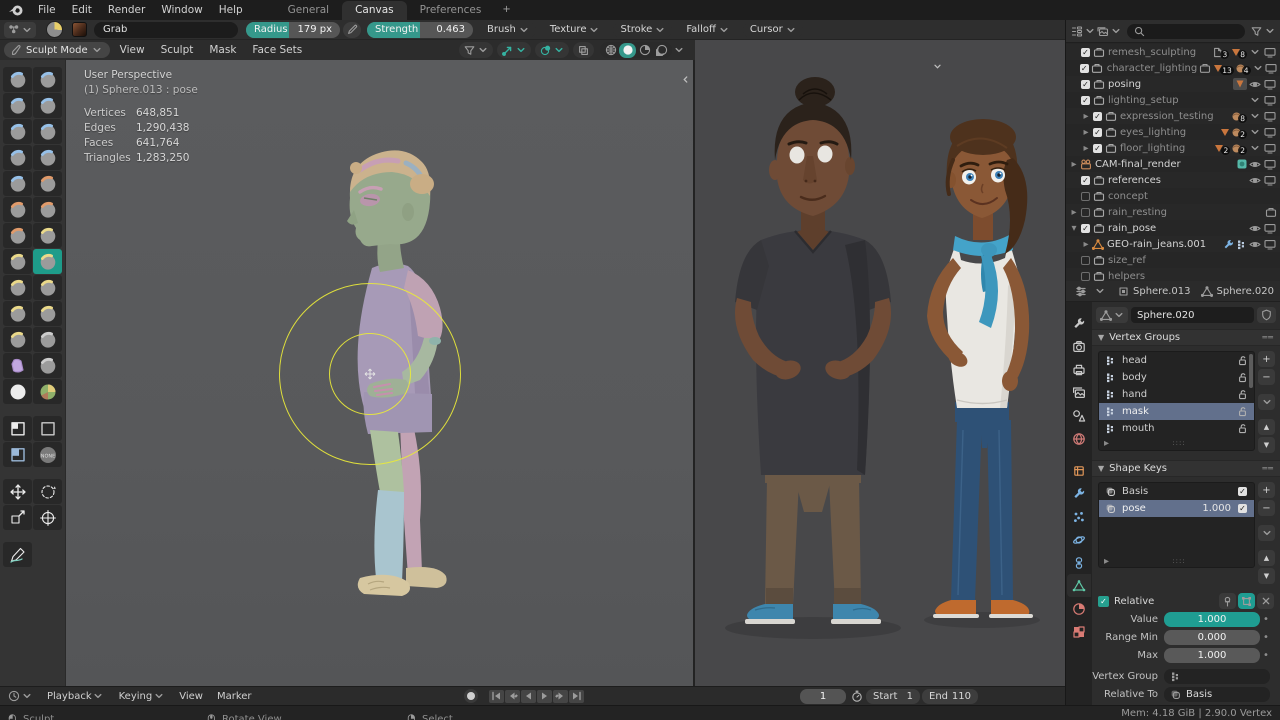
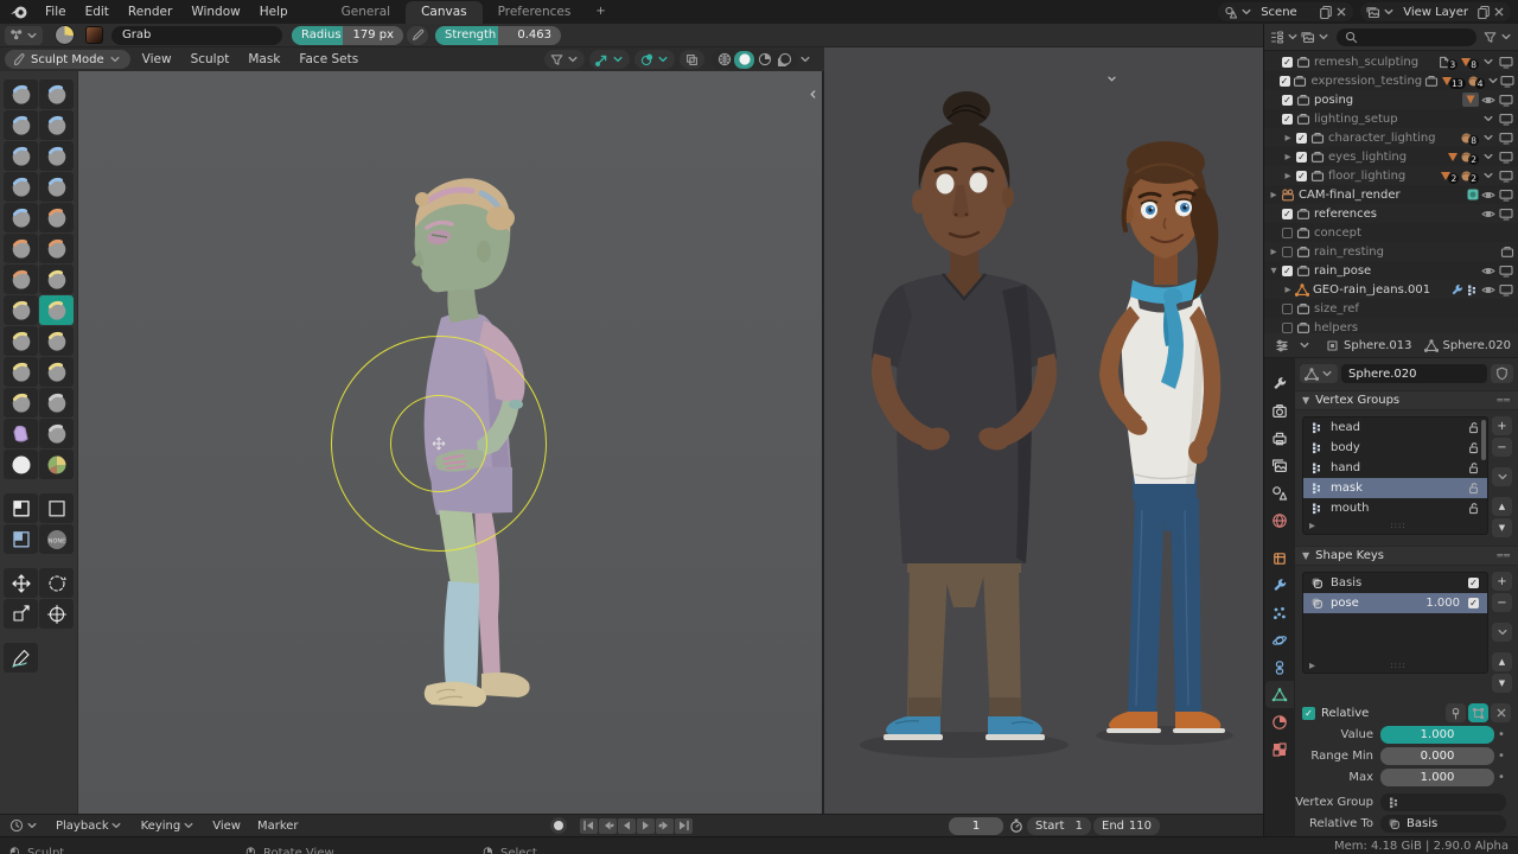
  File
  Edit
  Render
  Window
  Help
  General
  Canvas
  Preferences
  +
+ Scene
+ View Layer
  Grab
  Radius
  179 px
  Strength
  0.463
- Brush
- Texture
- Stroke
- Falloff
- Cursor
  Sculpt Mode
  View
  Sculpt
  Mask
  Face Sets
- User Perspective
- (1) Sphere.013 : pose
- Vertices
- 648,851
- Edges
- 1,290,438
- Faces
- 641,764
- Triangles
- 1,283,250
  ✓
  remesh_sculpting
  3
  8
  ✓
- character_lighting
+ expression_testing
  13
  4
  ✓
  posing
  ✓
  lighting_setup
  ▸
  ✓
- expression_testing
+ character_lighting
  8
  ▸
  ✓
  eyes_lighting
  2
  ▸
  ✓
  floor_lighting
  2
  2
  ▸
  CAM-final_render
  ✓
  references
  concept
  ▸
  rain_resting
  ▾
  ✓
  rain_pose
  ▸
  GEO-rain_jeans.001
  size_ref
  helpers
  Sphere.013
  Sphere.020
  Sphere.020
  ▼
  Vertex Groups
  ══
  head
  body
  hand
  mask
  mouth
  ▸
  ::::
  +
  −
  ▲
  ▼
  ▼
  Shape Keys
  ══
  Basis
  ✓
  pose
  1.000
  ✓
  ▸
  ::::
  +
  −
  ▲
  ▼
  ✓
  Relative
  Value
  1.000
  •
  Range Min
  0.000
  •
  Max
  1.000
  •
  Vertex Group
  Relative To
  Basis
  Playback
  Keying
  View
  Marker
  1
  Start
  1
  End
  110
- Mem: 4.18 GiB | 2.90.0 Vertex
+ Mem: 4.18 GiB | 2.90.0 Alpha
